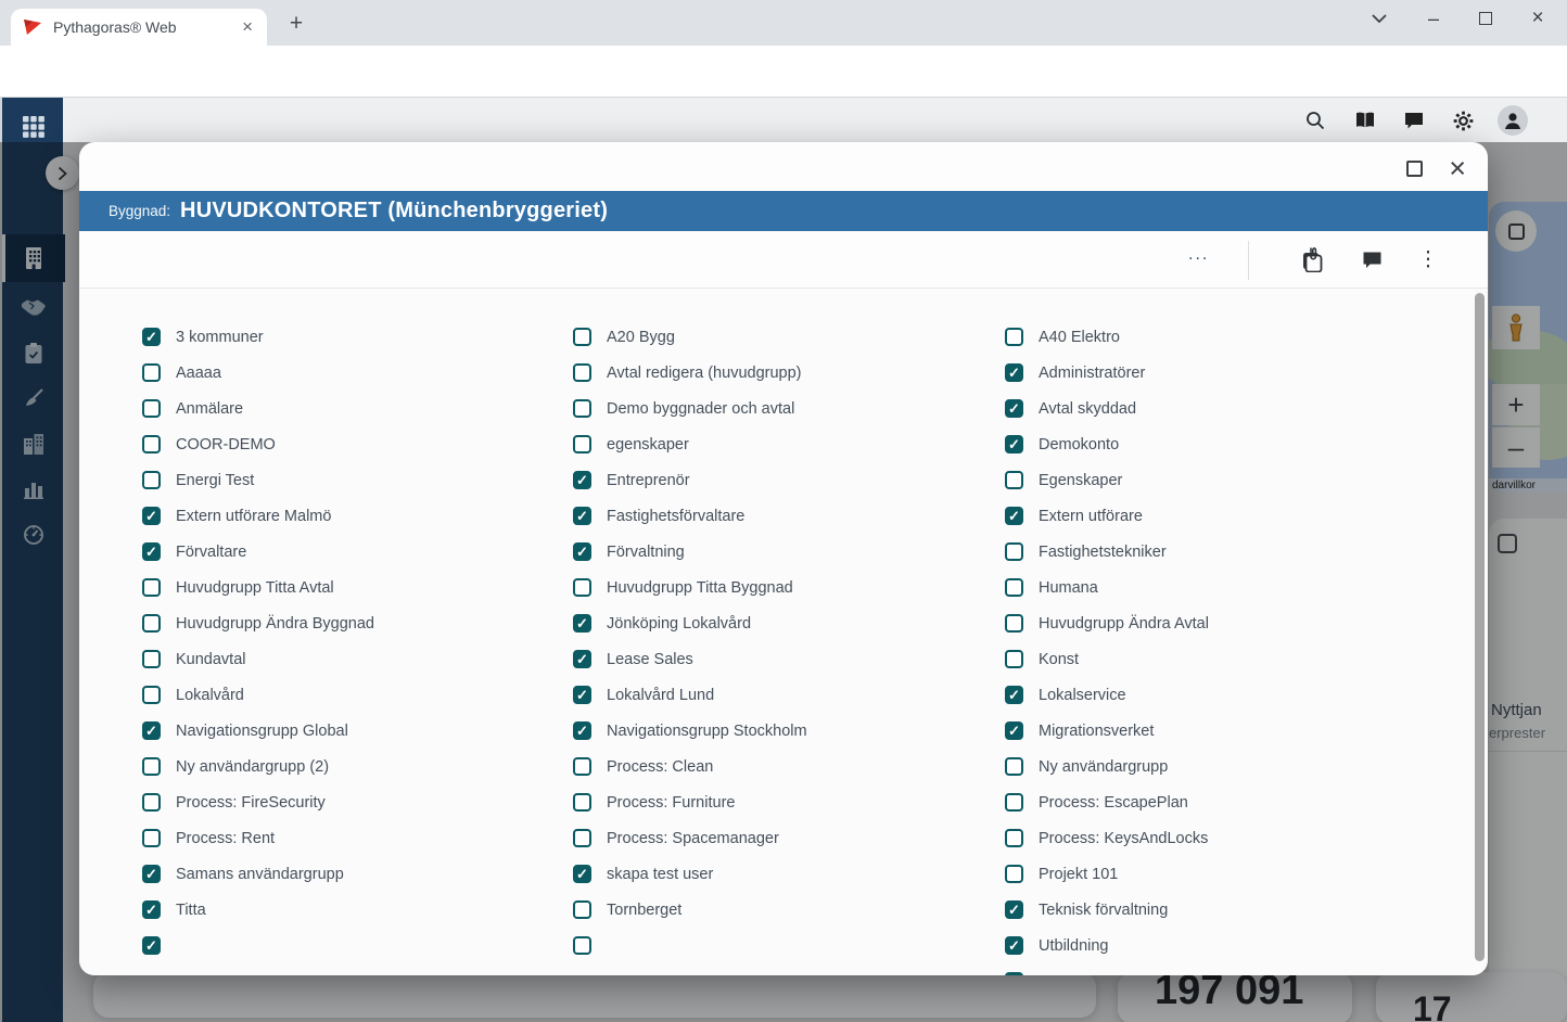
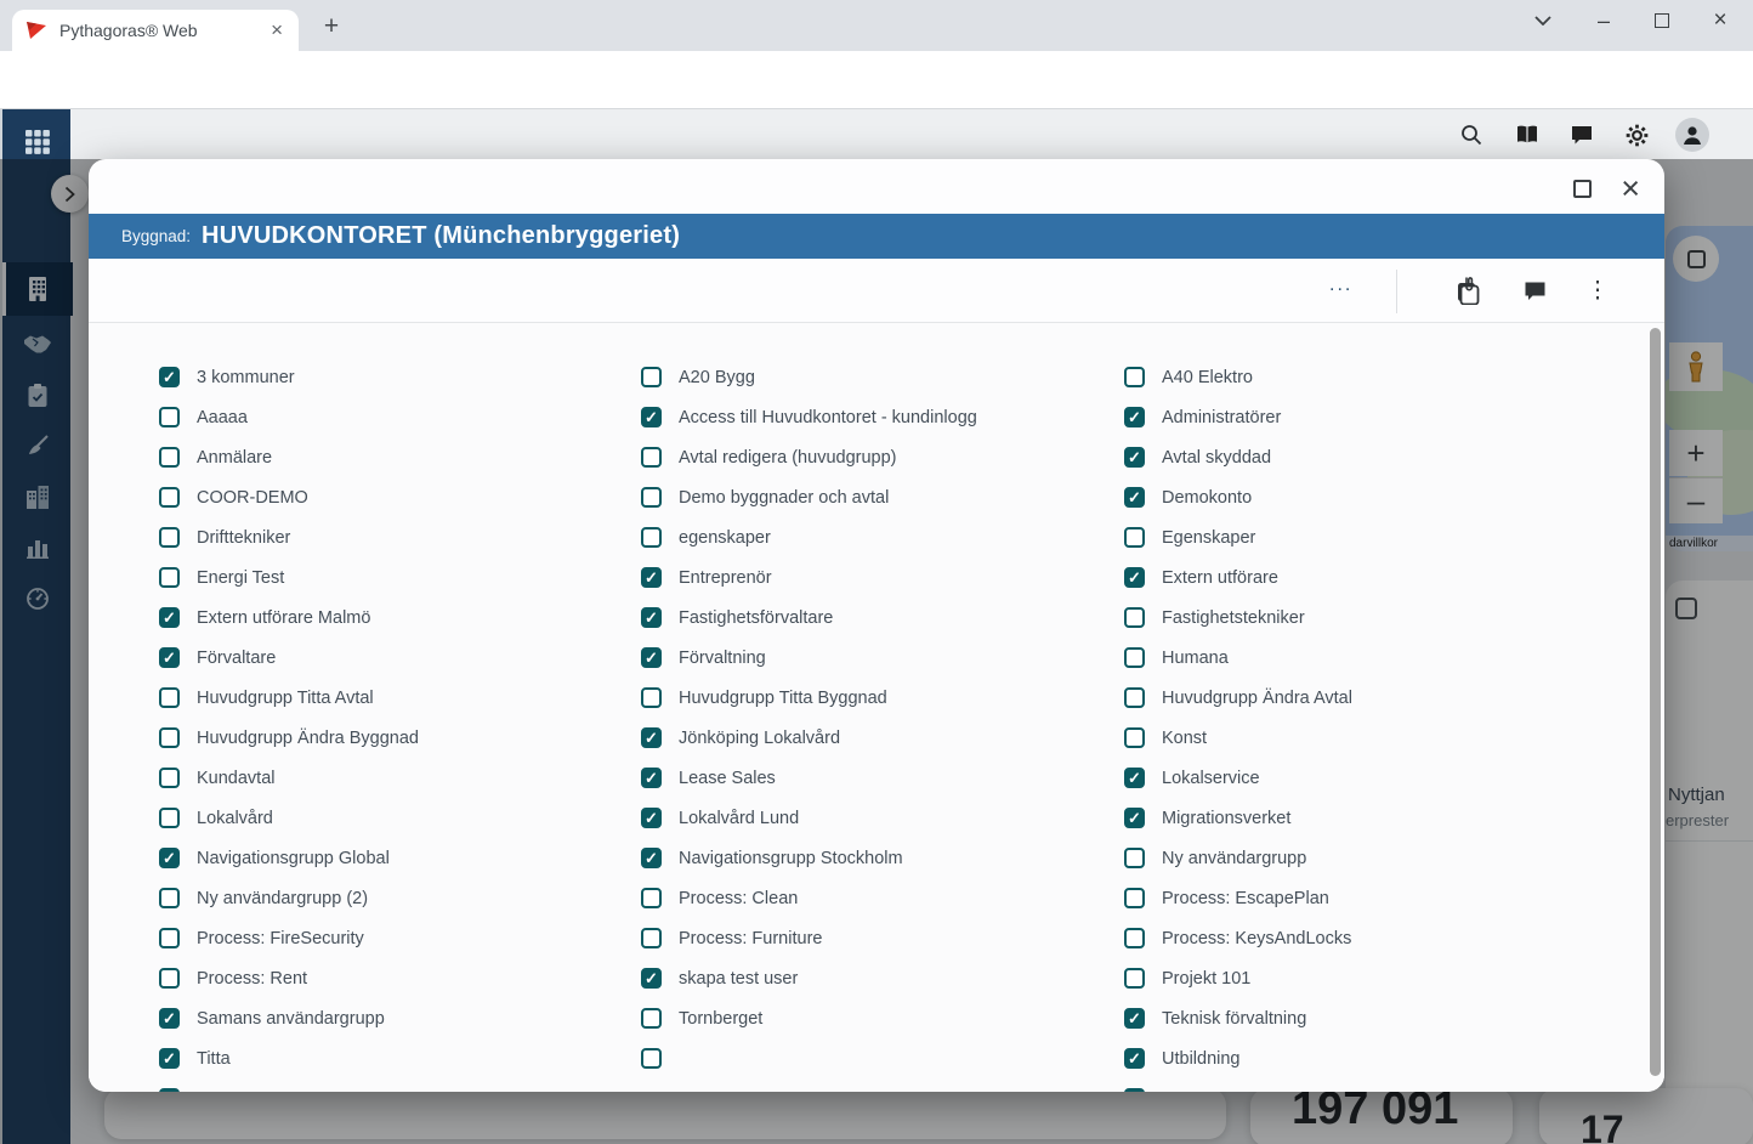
  Pythagoras® Web
  ×
  +
  –
  ×
  +
  –
  darvillkor
  Nyttjan
  erprester
  197 091
  17
  ×
  Byggnad:
  HUVUDKONTORET (Münchenbryggeriet)
  ...
  ⋮
  3 kommuner
  Aaaaa
  Anmälare
  COOR-DEMO
+ Drifttekniker
  Energi Test
  Extern utförare Malmö
  Förvaltare
  Huvudgrupp Titta Avtal
  Huvudgrupp Ändra Byggnad
  Kundavtal
  Lokalvård
  Navigationsgrupp Global
  Ny användargrupp (2)
  Process: FireSecurity
  Process: Rent
  Samans användargrupp
  Titta
  A20 Bygg
+ Access till Huvudkontoret - kundinlogg
  Avtal redigera (huvudgrupp)
  Demo byggnader och avtal
  egenskaper
  Entreprenör
  Fastighetsförvaltare
  Förvaltning
  Huvudgrupp Titta Byggnad
  Jönköping Lokalvård
  Lease Sales
  Lokalvård Lund
  Navigationsgrupp Stockholm
  Process: Clean
  Process: Furniture
- Process: Spacemanager
  skapa test user
  Tornberget
  A40 Elektro
  Administratörer
  Avtal skyddad
  Demokonto
  Egenskaper
  Extern utförare
  Fastighetstekniker
  Humana
  Huvudgrupp Ändra Avtal
  Konst
  Lokalservice
  Migrationsverket
  Ny användargrupp
  Process: EscapePlan
  Process: KeysAndLocks
  Projekt 101
  Teknisk förvaltning
  Utbildning
